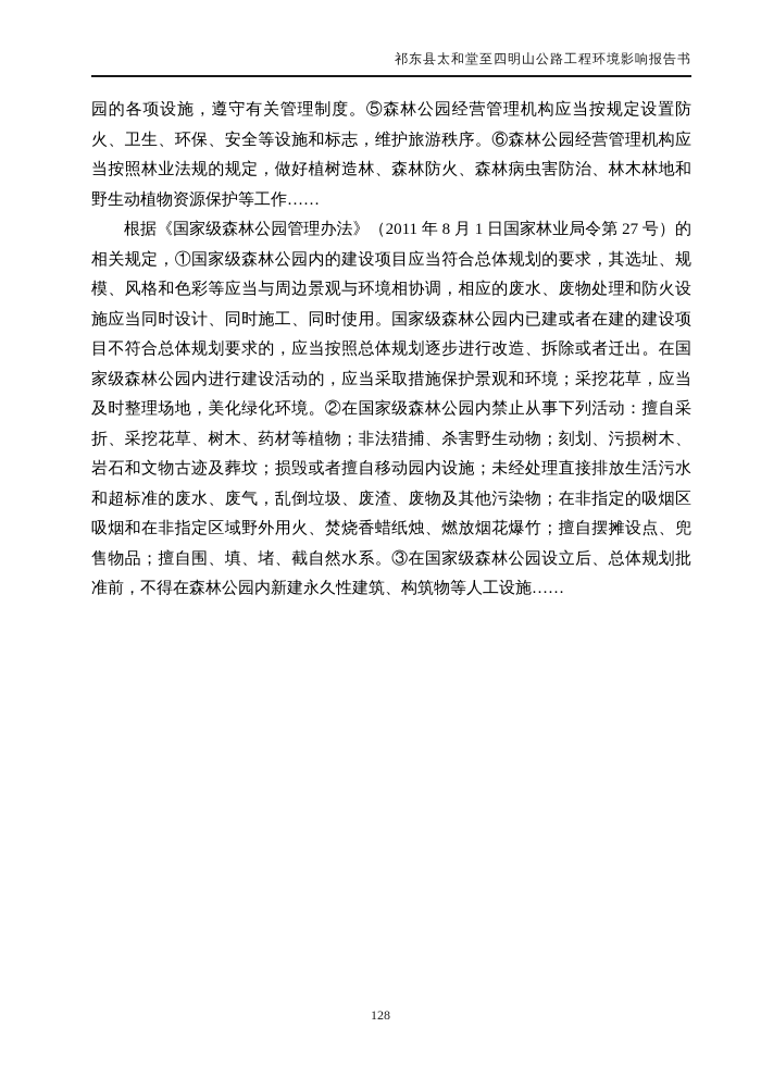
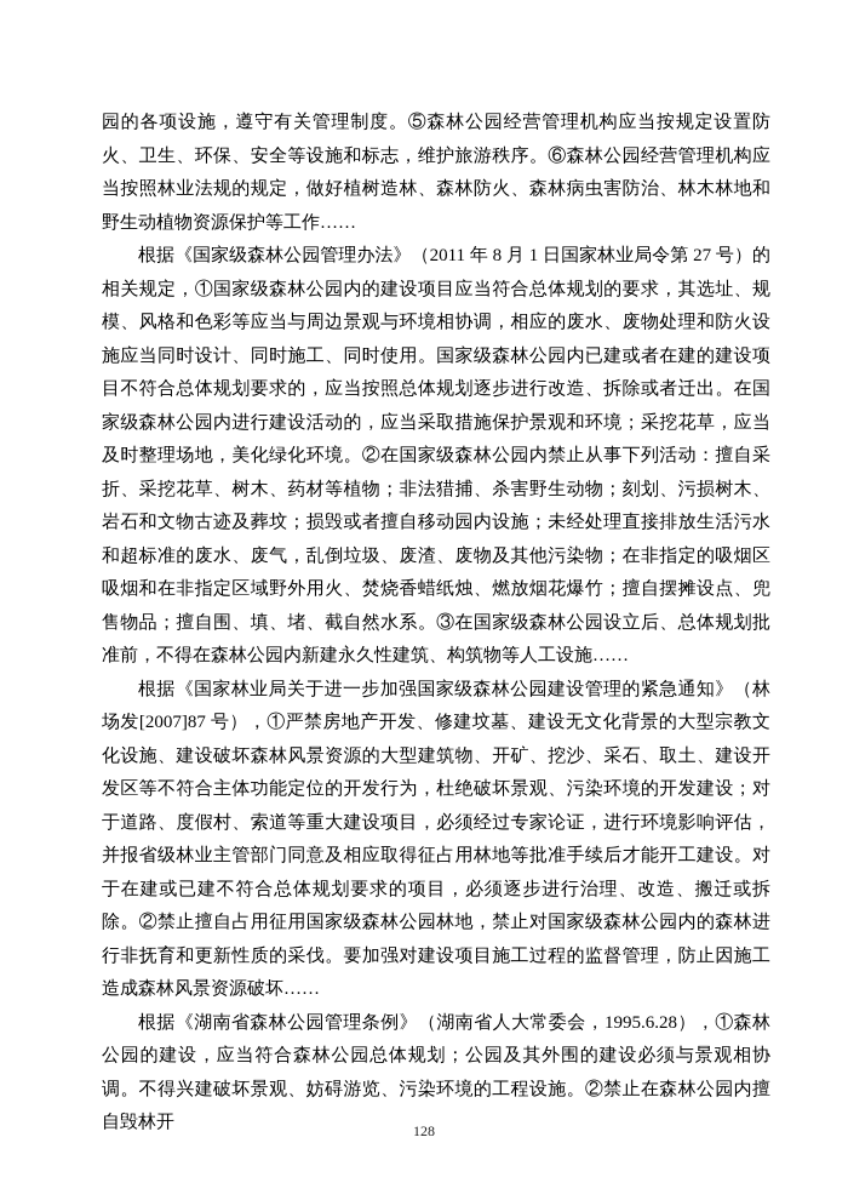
- 祁东县太和堂至四明山公路工程环境影响报告书
  园的各项设施，遵守有关管理制度。⑤森林公园经营管理机构应当按规定设置防火、卫生、环保、安全等设施和标志，维护旅游秩序。⑥森林公园经营管理机构应当按照林业法规的规定，做好植树造林、森林防火、森林病虫害防治、林木林地和野生动植物资源保护等工作……
  根据《国家级森林公园管理办法》（2011 年 8 月 1 日国家林业局令第 27 号）的相关规定，①国家级森林公园内的建设项目应当符合总体规划的要求，其选址、规模、风格和色彩等应当与周边景观与环境相协调，相应的废水、废物处理和防火设施应当同时设计、同时施工、同时使用。国家级森林公园内已建或者在建的建设项目不符合总体规划要求的，应当按照总体规划逐步进行改造、拆除或者迁出。在国家级森林公园内进行建设活动的，应当采取措施保护景观和环境；采挖花草，应当及时整理场地，美化绿化环境。②在国家级森林公园内禁止从事下列活动：擅自采折、采挖花草、树木、药材等植物；非法猎捕、杀害野生动物；刻划、污损树木、岩石和文物古迹及葬坟；损毁或者擅自移动园内设施；未经处理直接排放生活污水和超标准的废水、废气，乱倒垃圾、废渣、废物及其他污染物；在非指定的吸烟区吸烟和在非指定区域野外用火、焚烧香蜡纸烛、燃放烟花爆竹；擅自摆摊设点、兜售物品；擅自围、填、堵、截自然水系。③在国家级森林公园设立后、总体规划批准前，不得在森林公园内新建永久性建筑、构筑物等人工设施……
+ 根据《国家林业局关于进一步加强国家级森林公园建设管理的紧急通知》（林场发[2007]87 号），①严禁房地产开发、修建坟墓、建设无文化背景的大型宗教文化设施、建设破坏森林风景资源的大型建筑物、开矿、挖沙、采石、取土、建设开发区等不符合主体功能定位的开发行为，杜绝破坏景观、污染环境的开发建设；对于道路、度假村、索道等重大建设项目，必须经过专家论证，进行环境影响评估，并报省级林业主管部门同意及相应取得征占用林地等批准手续后才能开工建设。对于在建或已建不符合总体规划要求的项目，必须逐步进行治理、改造、搬迁或拆除。②禁止擅自占用征用国家级森林公园林地，禁止对国家级森林公园内的森林进行非抚育和更新性质的采伐。要加强对建设项目施工过程的监督管理，防止因施工造成森林风景资源破坏……
+ 根据《湖南省森林公园管理条例》（湖南省人大常委会，1995.6.28），①森林公园的建设，应当符合森林公园总体规划；公园及其外围的建设必须与景观相协调。不得兴建破坏景观、妨碍游览、污染环境的工程设施。②禁止在森林公园内擅自毁林开
  128
